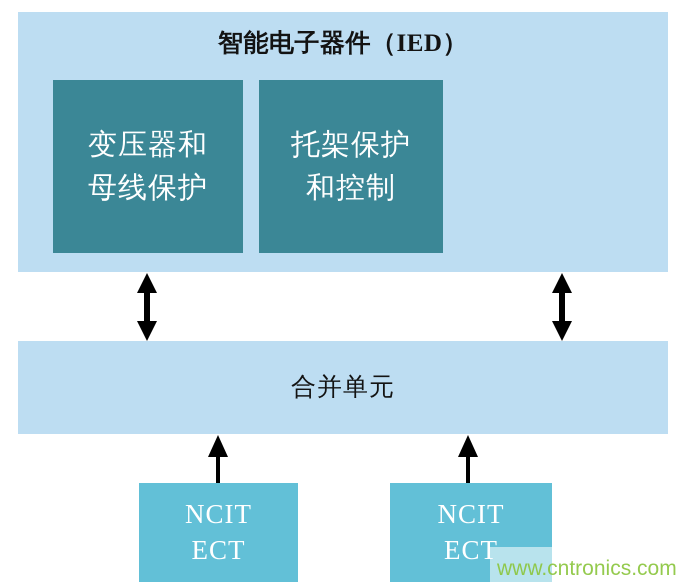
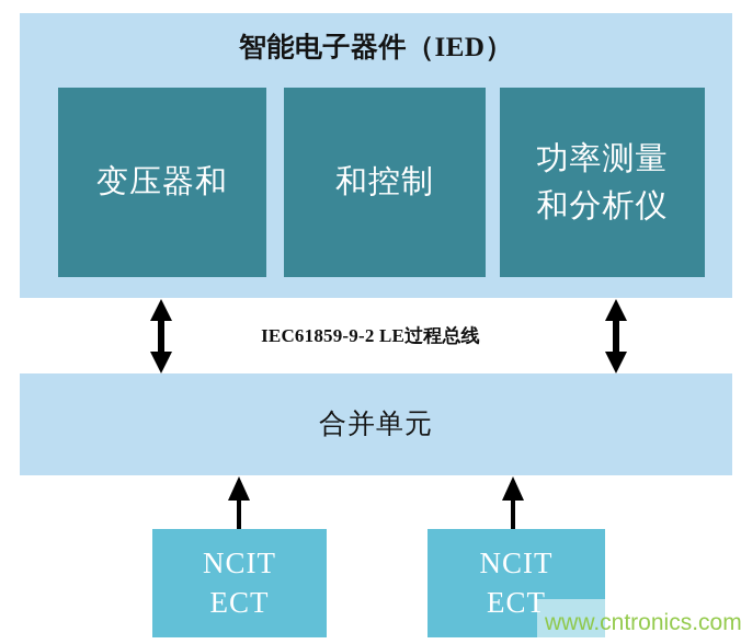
  智能电子器件（IED）
  变压器和
- 母线保护
- 托架保护
  和控制
+ 功率测量
+ 和分析仪
+ IEC61859-9-2 LE过程总线
  合并单元
  NCIT
  ECT
  NCIT
  ECT
  www.cntronics.com
